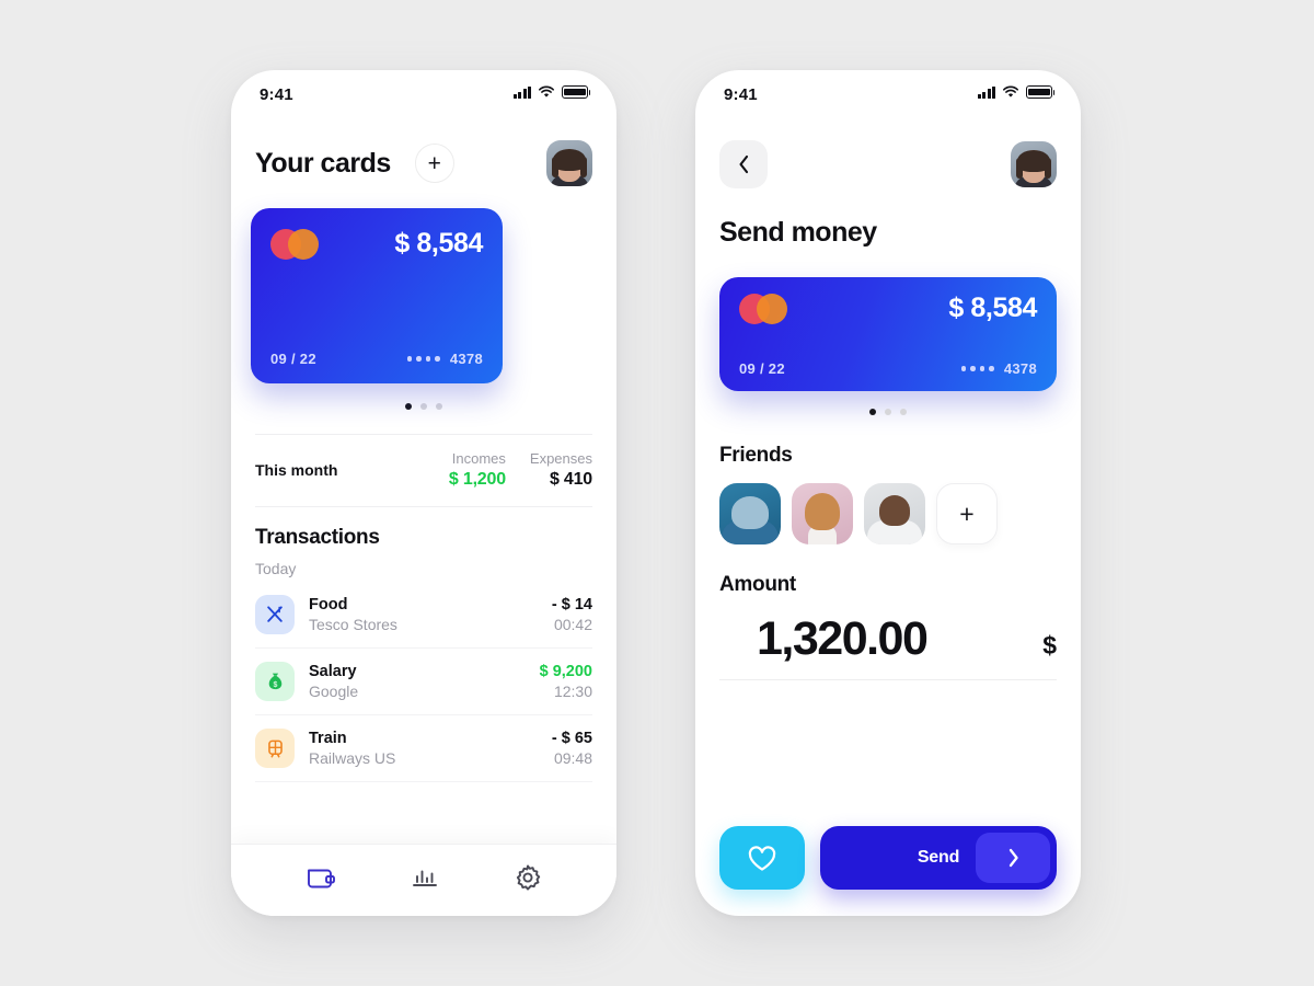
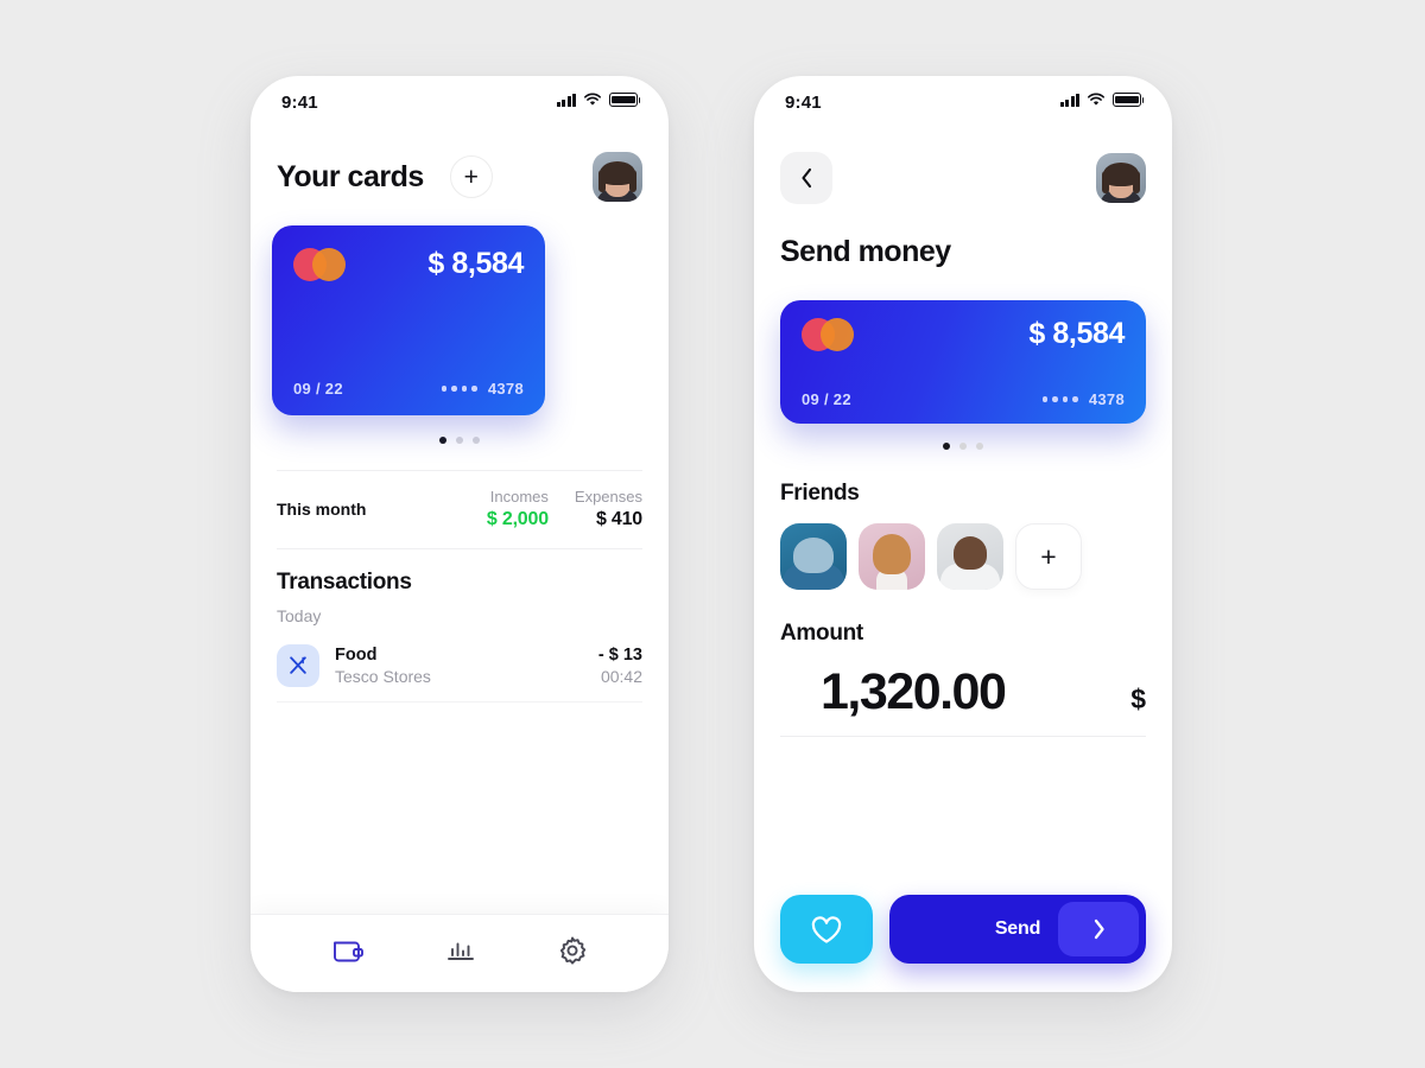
  9:41
  Your cards
  +
  $ 8,584
  09 / 22
  4378
  This month
  Incomes
- $ 1,200
+ $ 2,000
  Expenses
  $ 410
  Transactions
  Today
  Food
  Tesco Stores
- - $ 14
+ - $ 13
  00:42
- Salary
- Google
- $ 9,200
- 12:30
- Train
- Railways US
- - $ 65
- 09:48
  9:41
  Send money
  $ 8,584
  09 / 22
  4378
  Friends
  +
  Amount
  1,320.00
  $
  Send
